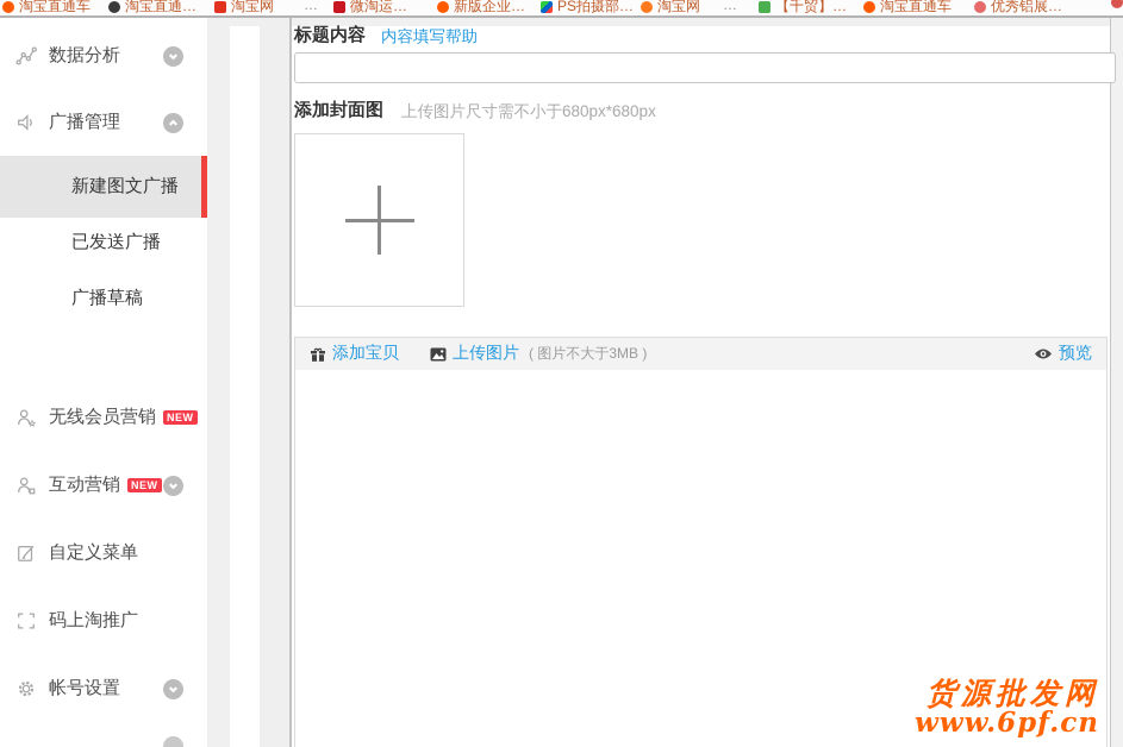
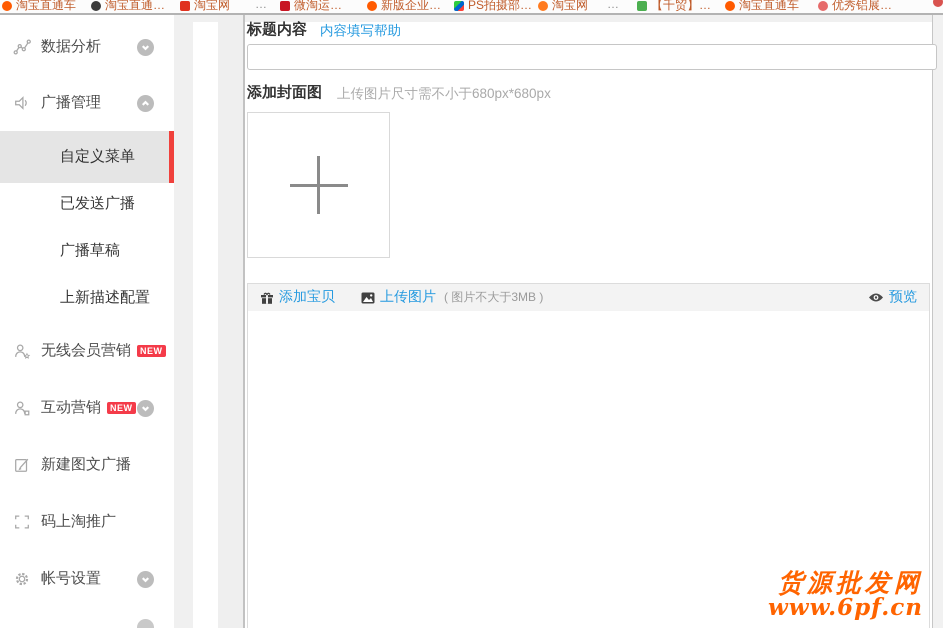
  淘宝直通车
  淘宝直通…
  淘宝网
  …
  微淘运…
  新版企业…
  PS拍摄部…
  淘宝网
  …
  【千贸】…
  淘宝直通车
  优秀铝展…
  数据分析
  广播管理
- 新建图文广播
+ 自定义菜单
  已发送广播
  广播草稿
+ 上新描述配置
  无线会员营销
  NEW
  互动营销
  NEW
- 自定义菜单
+ 新建图文广播
  码上淘推广
  帐号设置
  标题内容
  内容填写帮助
  添加封面图
  上传图片尺寸需不小于680px*680px
  添加宝贝
  上传图片
  ( 图片不大于3MB )
  预览
  货源批发网
  www.6pf.cn
